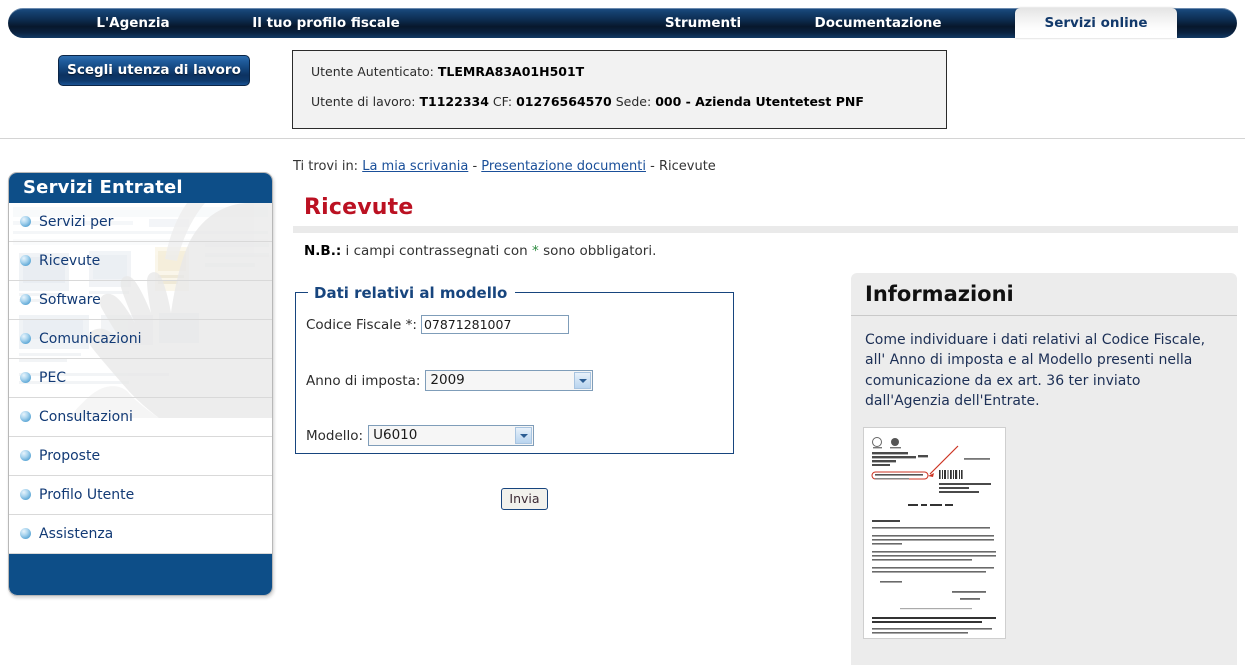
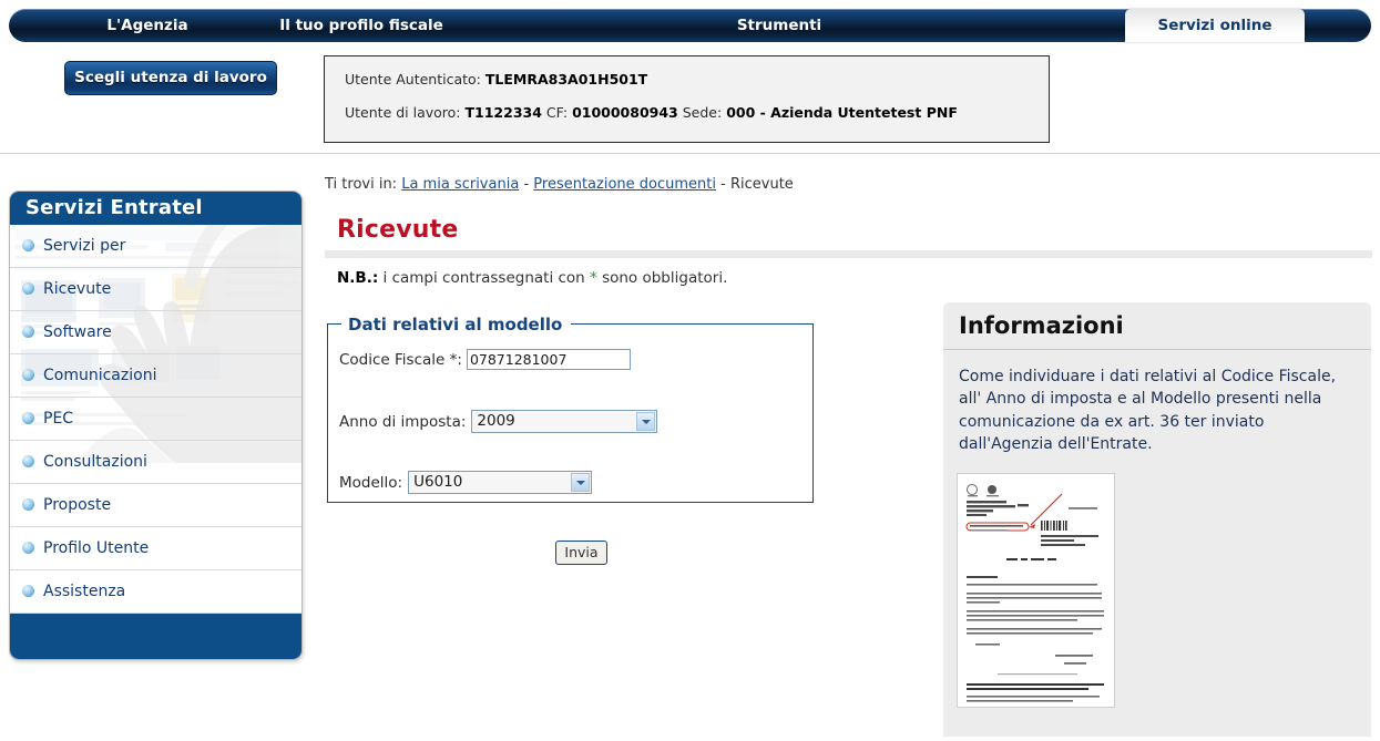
  L'Agenzia
  Il tuo profilo fiscale
  Strumenti
- Documentazione
  Servizi online
  Scegli utenza di lavoro
  Utente Autenticato: TLEMRA83A01H501T
- Utente di lavoro: T1122334 CF: 01276564570 Sede: 000 - Azienda Utentetest PNF
+ Utente di lavoro: T1122334 CF: 01000080943 Sede: 000 - Azienda Utentetest PNF
  Servizi Entratel
  Servizi per
  Ricevute
  Software
  Comunicazioni
  PEC
  Consultazioni
  Proposte
  Profilo Utente
  Assistenza
  Ti trovi in: La mia scrivania - Presentazione documenti - Ricevute
  Ricevute
  N.B.: i campi contrassegnati con * sono obbligatori.
  Dati relativi al modello
  Codice Fiscale *: 07871281007
  Anno di imposta:
  2009
  Modello:
  U6010
  Invia
  Informazioni
  Come individuare i dati relativi al Codice Fiscale, all' Anno di imposta e al Modello presenti nella comunicazione da ex art. 36 ter inviato dall'Agenzia dell'Entrate.
